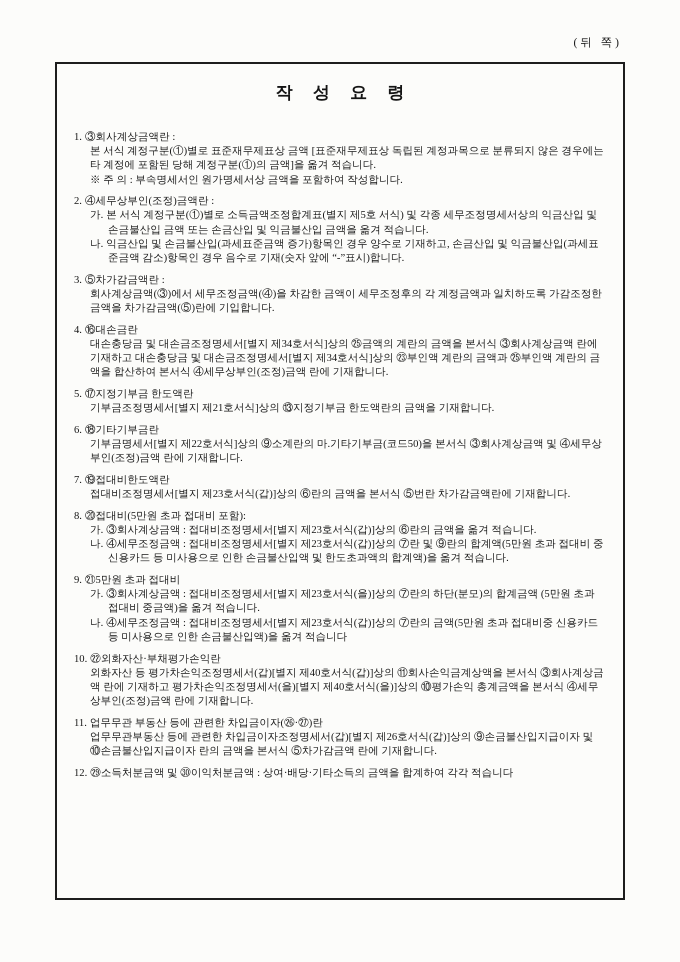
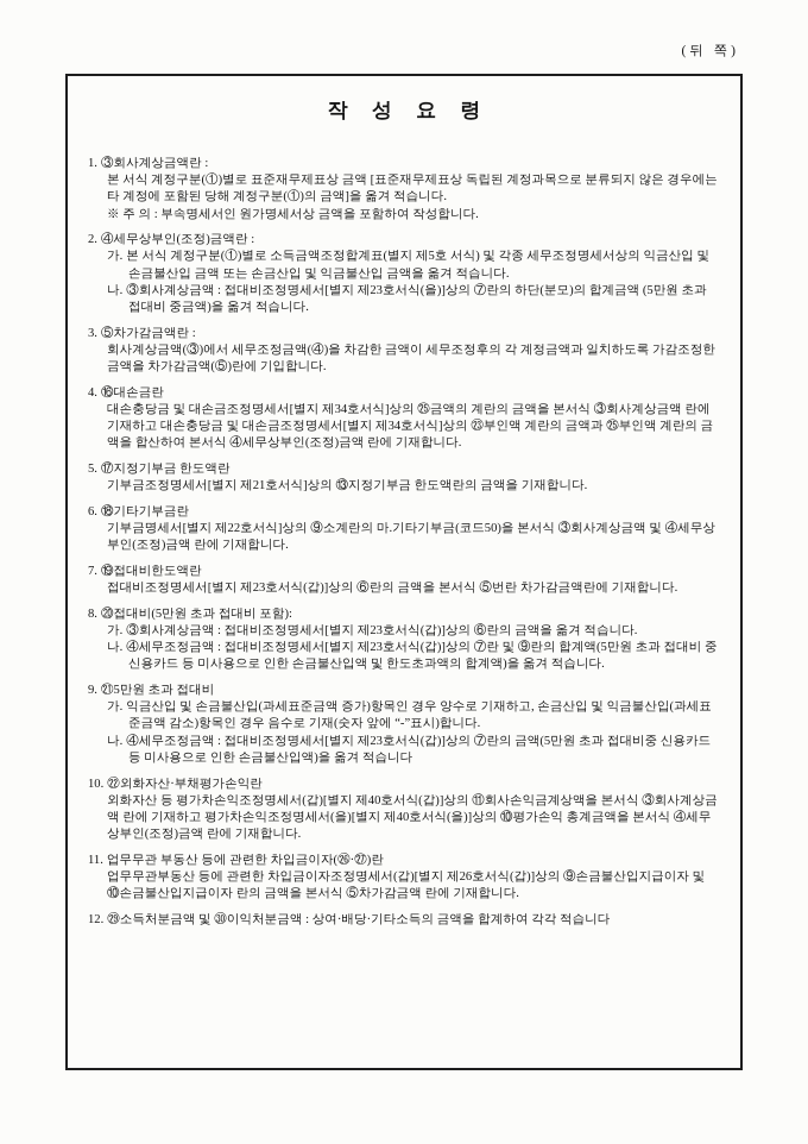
  (뒤 쪽)
  작 성 요 령
  1. ③회사계상금액란 :
  본 서식 계정구분(①)별로 표준재무제표상 금액 [표준재무제표상 독립된 계정과목으로 분류되지 않은 경우에는 타 계정에 포함된 당해 계정구분(①)의 금액]을 옮겨 적습니다.
  ※ 주 의 : 부속명세서인 원가명세서상 금액을 포함하여 작성합니다.
  2. ④세무상부인(조정)금액란 :
  가. 본 서식 계정구분(①)별로 소득금액조정합계표(별지 제5호 서식) 및 각종 세무조정명세서상의 익금산입 및 손금불산입 금액 또는 손금산입 및 익금불산입 금액을 옮겨 적습니다.
- 나. 익금산입 및 손금불산입(과세표준금액 증가)항목인 경우 양수로 기재하고, 손금산입 및 익금불산입(과세표준금액 감소)항목인 경우 음수로 기재(숫자 앞에 “-”표시)합니다.
+ 나. ③회사계상금액 : 접대비조정명세서[별지 제23호서식(을)]상의 ⑦란의 하단(분모)의 합계금액 (5만원 초과 접대비 중금액)을 옮겨 적습니다.
  3. ⑤차가감금액란 :
  회사계상금액(③)에서 세무조정금액(④)을 차감한 금액이 세무조정후의 각 계정금액과 일치하도록 가감조정한 금액을 차가감금액(⑤)란에 기입합니다.
  4. ⑯대손금란
  대손충당금 및 대손금조정명세서[별지 제34호서식]상의 ㉕금액의 계란의 금액을 본서식 ③회사계상금액 란에 기재하고 대손충당금 및 대손금조정명세서[별지 제34호서식]상의 ㉓부인액 계란의 금액과 ㉕부인액 계란의 금액을 합산하여 본서식 ④세무상부인(조정)금액 란에 기재합니다.
  5. ⑰지정기부금 한도액란
  기부금조정명세서[별지 제21호서식]상의 ⑬지정기부금 한도액란의 금액을 기재합니다.
  6. ⑱기타기부금란
  기부금명세서[별지 제22호서식]상의 ⑨소계란의 마.기타기부금(코드50)을 본서식 ③회사계상금액 및 ④세무상부인(조정)금액 란에 기재합니다.
  7. ⑲접대비한도액란
  접대비조정명세서[별지 제23호서식(갑)]상의 ⑥란의 금액을 본서식 ⑤번란 차가감금액란에 기재합니다.
  8. ⑳접대비(5만원 초과 접대비 포함):
  가. ③회사계상금액 : 접대비조정명세서[별지 제23호서식(갑)]상의 ⑥란의 금액을 옮겨 적습니다.
  나. ④세무조정금액 : 접대비조정명세서[별지 제23호서식(갑)]상의 ⑦란 및 ⑨란의 합계액(5만원 초과 접대비 중 신용카드 등 미사용으로 인한 손금불산입액 및 한도초과액의 합계액)을 옮겨 적습니다.
  9. ㉑5만원 초과 접대비
- 가. ③회사계상금액 : 접대비조정명세서[별지 제23호서식(을)]상의 ⑦란의 하단(분모)의 합계금액 (5만원 초과 접대비 중금액)을 옮겨 적습니다.
+ 가. 익금산입 및 손금불산입(과세표준금액 증가)항목인 경우 양수로 기재하고, 손금산입 및 익금불산입(과세표준금액 감소)항목인 경우 음수로 기재(숫자 앞에 “-”표시)합니다.
  나. ④세무조정금액 : 접대비조정명세서[별지 제23호서식(갑)]상의 ⑦란의 금액(5만원 초과 접대비중 신용카드 등 미사용으로 인한 손금불산입액)을 옮겨 적습니다
  10. ㉒외화자산·부채평가손익란
  외화자산 등 평가차손익조정명세서(갑)[별지 제40호서식(갑)]상의 ⑪회사손익금계상액을 본서식 ③회사계상금액 란에 기재하고 평가차손익조정명세서(을)[별지 제40호서식(을)]상의 ⑩평가손익 총계금액을 본서식 ④세무상부인(조정)금액 란에 기재합니다.
  11. 업무무관 부동산 등에 관련한 차입금이자(㉖·㉗)란
  업무무관부동산 등에 관련한 차입금이자조정명세서(갑)[별지 제26호서식(갑)]상의 ⑨손금불산입지급이자 및 ⑩손금불산입지급이자 란의 금액을 본서식 ⑤차가감금액 란에 기재합니다.
  12. ㉙소득처분금액 및 ㉚이익처분금액 : 상여·배당·기타소득의 금액을 합계하여 각각 적습니다
